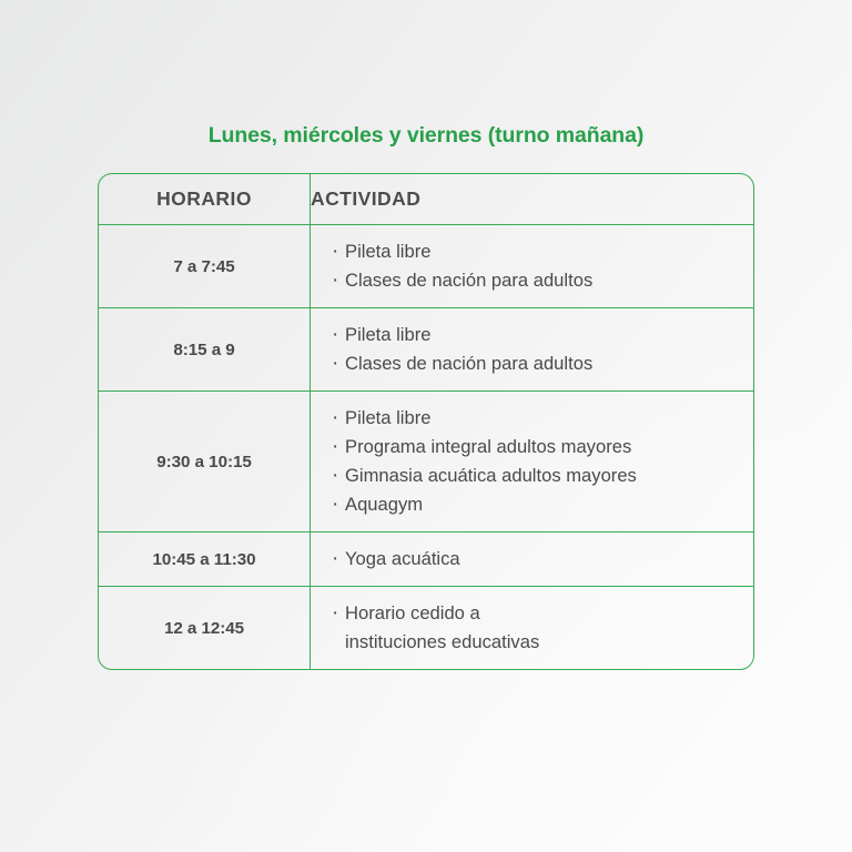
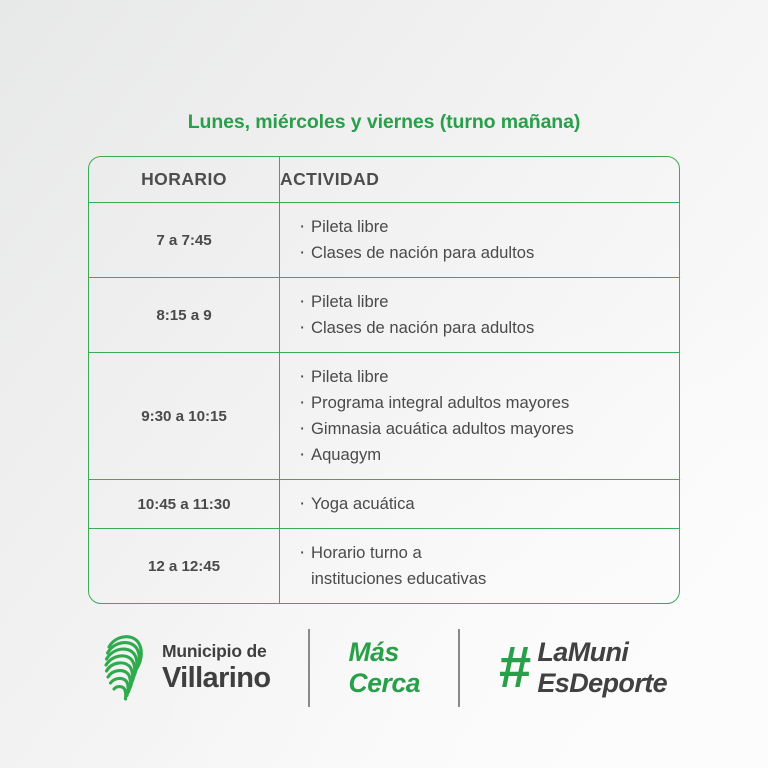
  Lunes, miércoles y viernes (turno mañana)
  HORARIO	ACTIVIDAD
  7 a 7:45	Pileta libreClases de nación para adultos
  8:15 a 9	Pileta libreClases de nación para adultos
  9:30 a 10:15	Pileta librePrograma integral adultos mayoresGimnasia acuática adultos mayoresAquagym
  10:45 a 11:30	Yoga acuática
- 12 a 12:45	Horario cedido a instituciones educativas
+ 12 a 12:45	Horario turno a instituciones educativas
+ Municipio de
+ Villarino
+ Más
+ Cerca
+ #
+ LaMuni
+ EsDeporte
